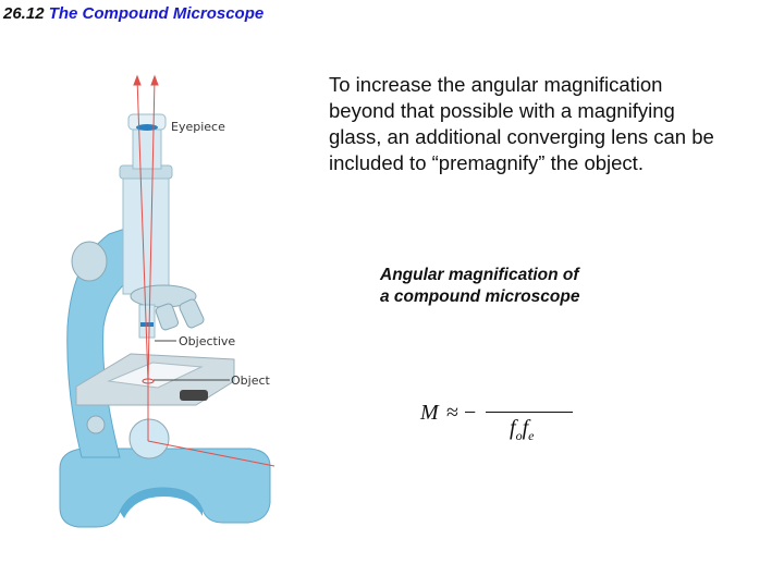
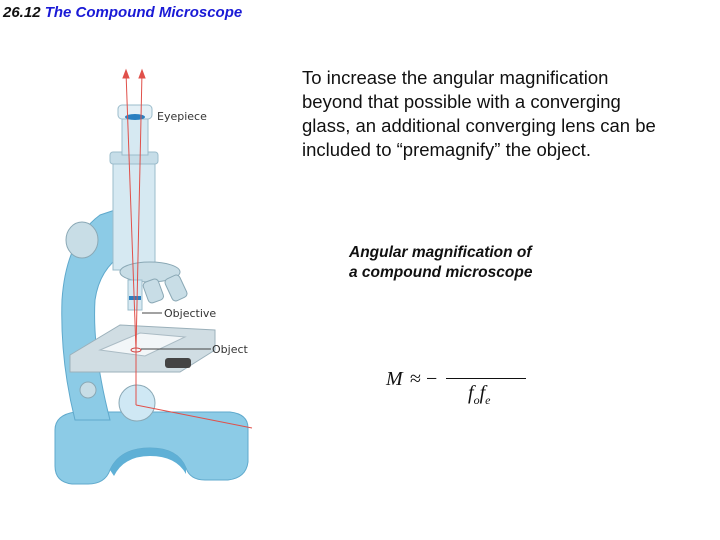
  26.12 The Compound Microscope
- To increase the angular magnification beyond that possible with a magnifying glass, an additional converging lens can be included to “premagnify” the object.
+ To increase the angular magnification beyond that possible with a converging glass, an additional converging lens can be included to “premagnify” the object.
  Angular magnification of
  a compound microscope
  M
  ≈ −
  fofe
  Eyepiece
  Objective
  Object
